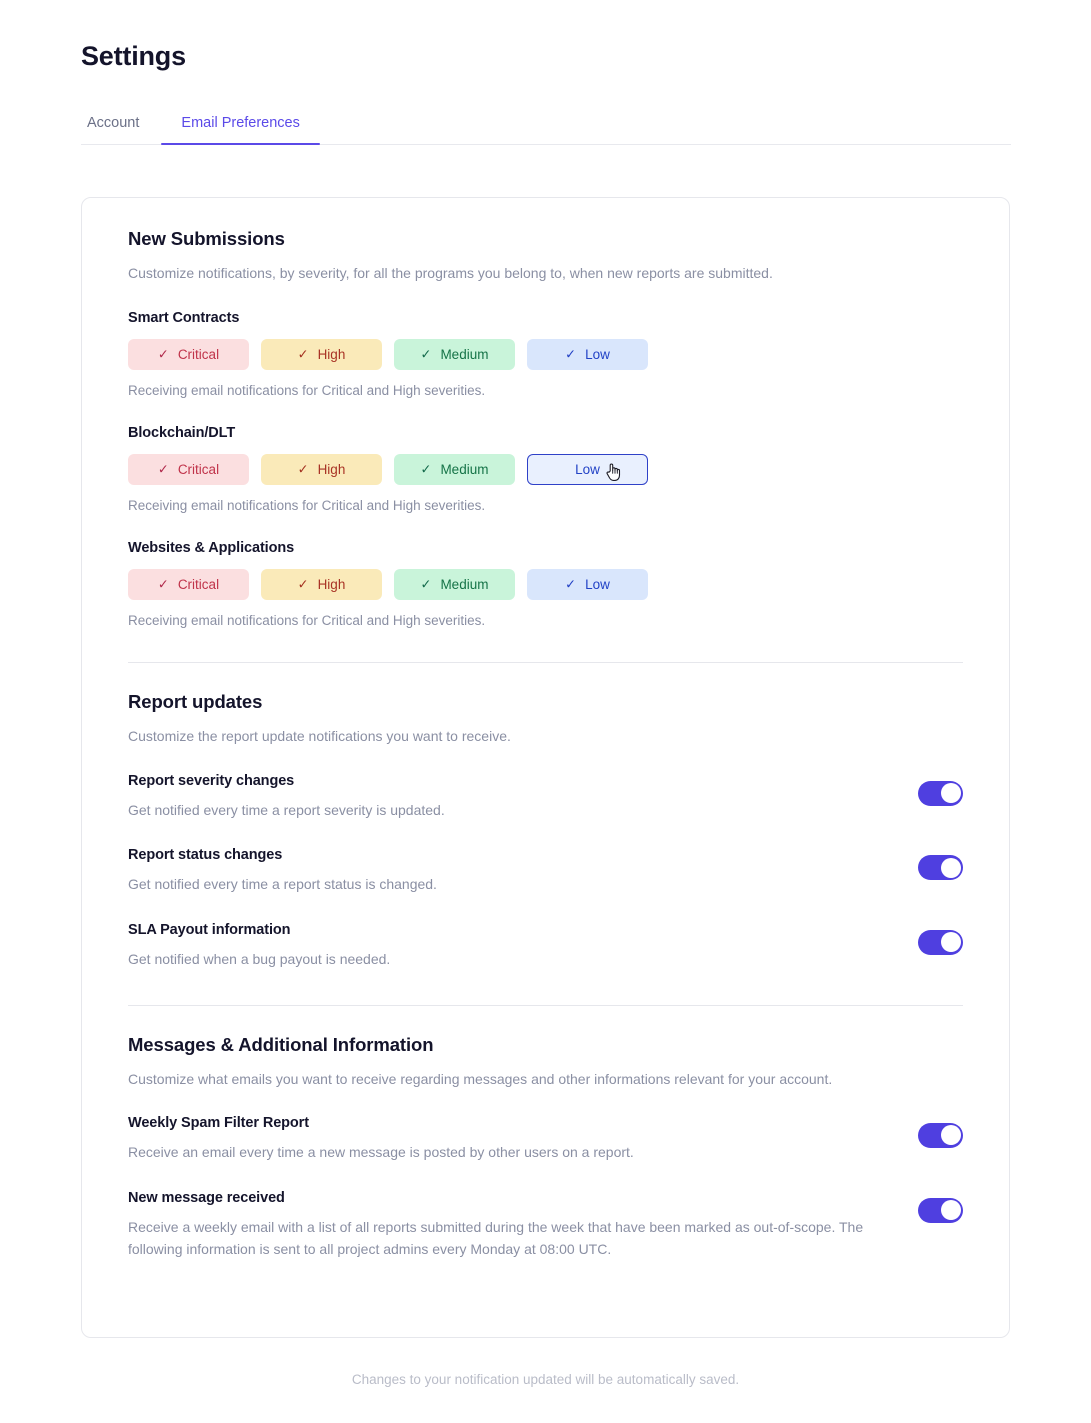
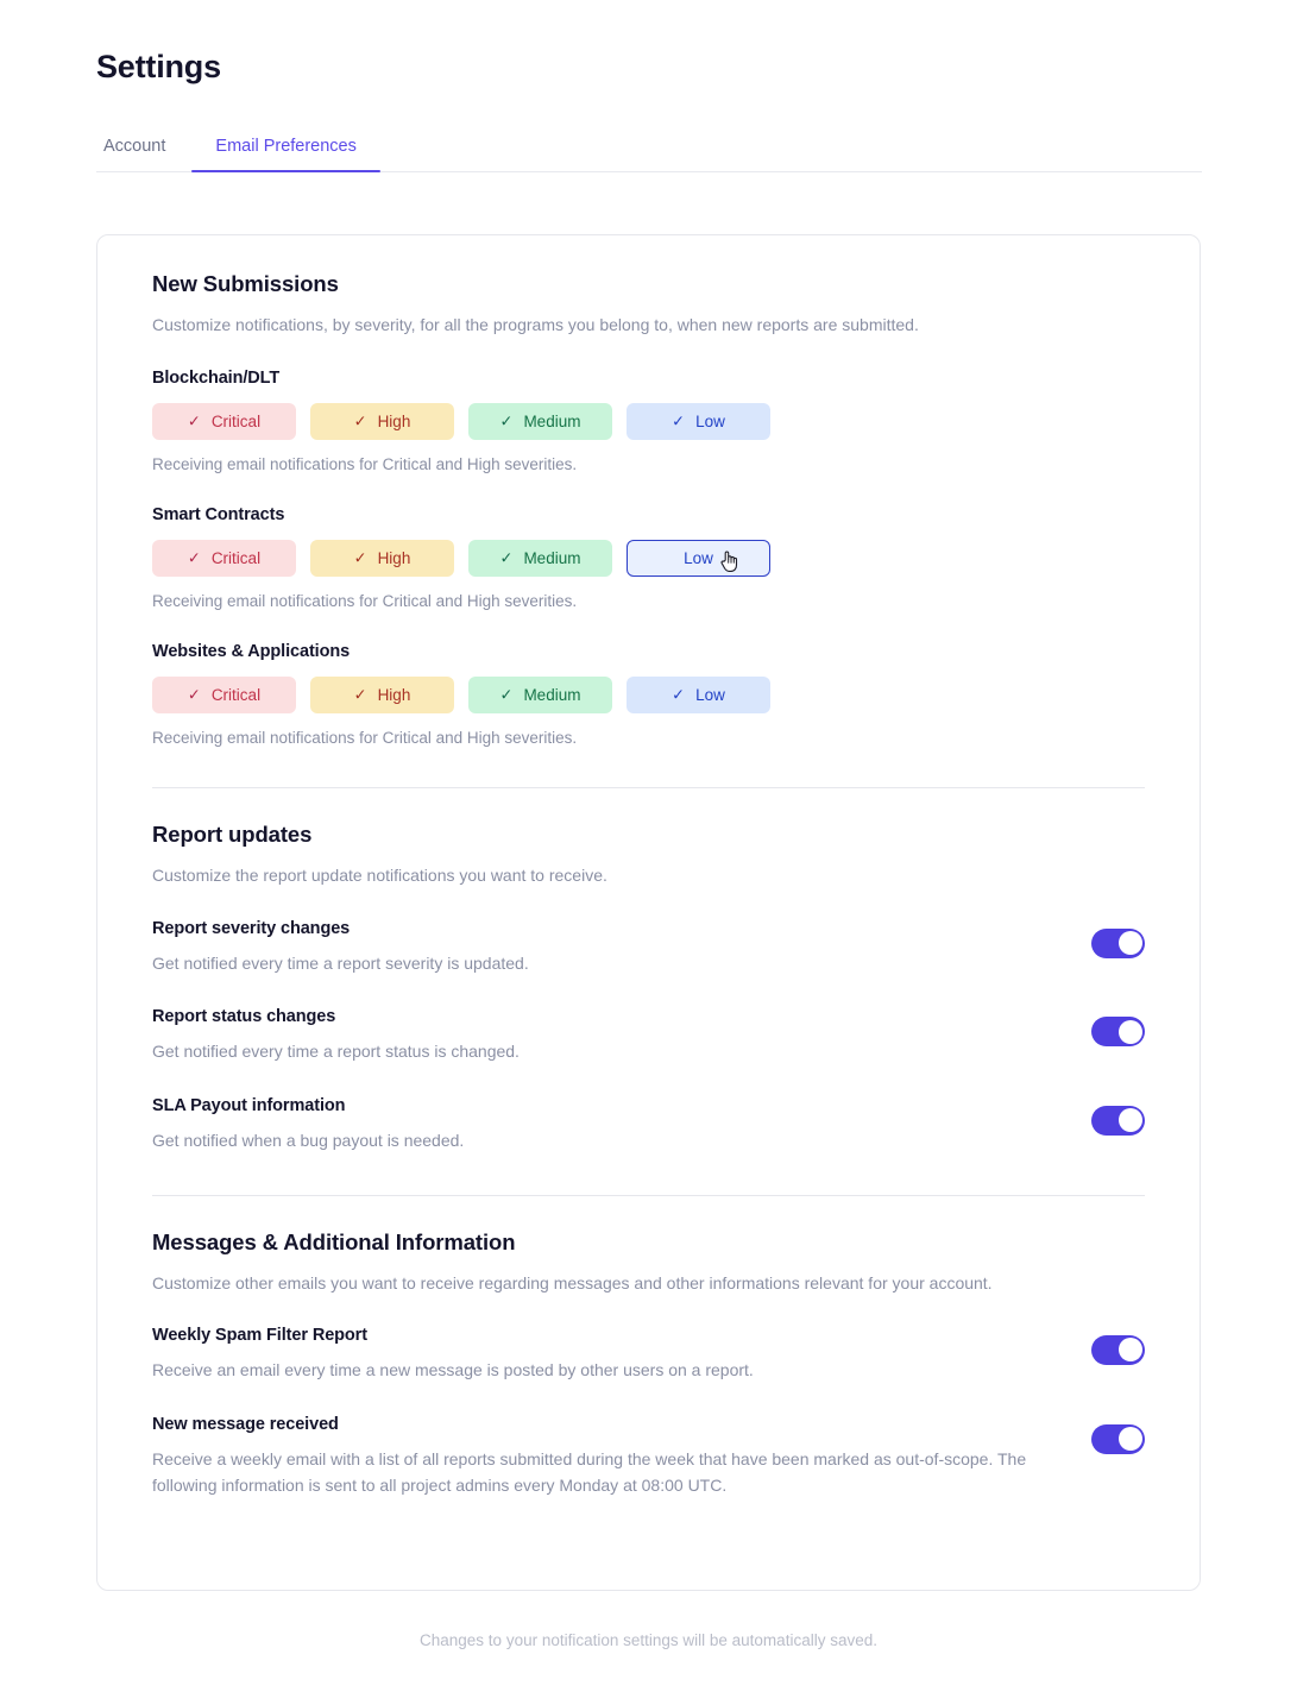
  Settings
  Account
  Email Preferences
  New Submissions
  Customize notifications, by severity, for all the programs you belong to, when new reports are submitted.
- Smart Contracts
+ Blockchain/DLT
  ✓
  Critical
  ✓
  High
  ✓
  Medium
  ✓
  Low
  Receiving email notifications for Critical and High severities.
- Blockchain/DLT
+ Smart Contracts
  ✓
  Critical
  ✓
  High
  ✓
  Medium
  Low
  Receiving email notifications for Critical and High severities.
  Websites & Applications
  ✓
  Critical
  ✓
  High
  ✓
  Medium
  ✓
  Low
  Receiving email notifications for Critical and High severities.
  Report updates
  Customize the report update notifications you want to receive.
  Report severity changes
  Get notified every time a report severity is updated.
  Report status changes
  Get notified every time a report status is changed.
  SLA Payout information
  Get notified when a bug payout is needed.
  Messages & Additional Information
- Customize what emails you want to receive regarding messages and other informations relevant for your account.
+ Customize other emails you want to receive regarding messages and other informations relevant for your account.
  Weekly Spam Filter Report
  Receive an email every time a new message is posted by other users on a report.
  New message received
  Receive a weekly email with a list of all reports submitted during the week that have been marked as out-of-scope. The following information is sent to all project admins every Monday at 08:00 UTC.
- Changes to your notification updated will be automatically saved.
+ Changes to your notification settings will be automatically saved.
